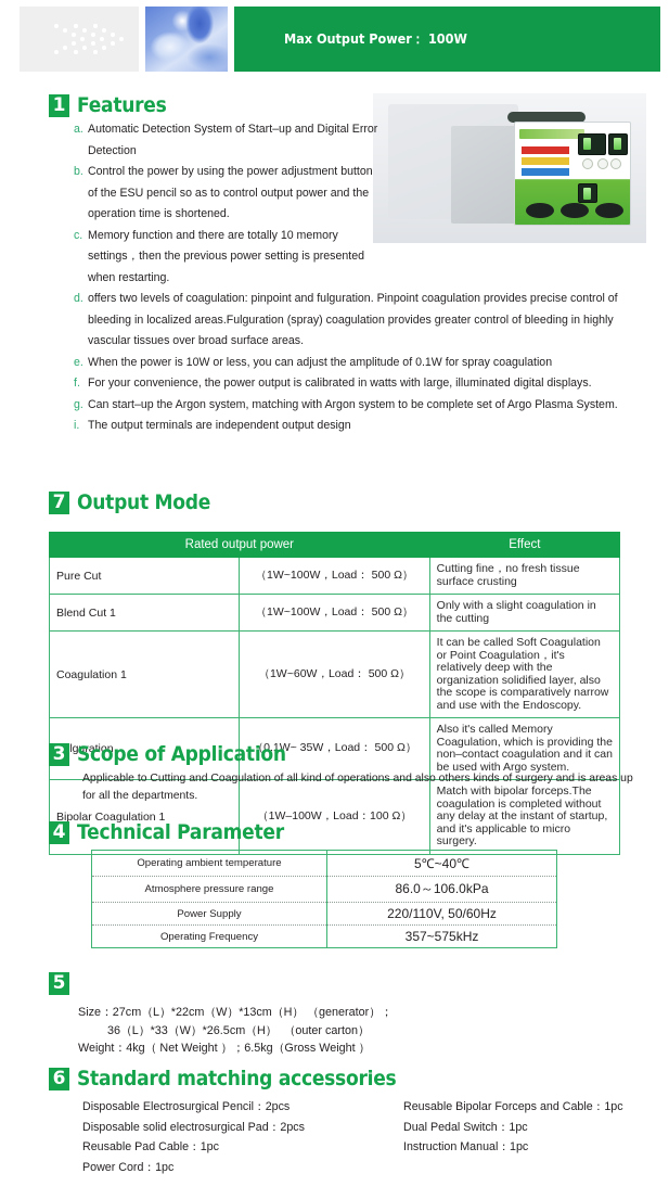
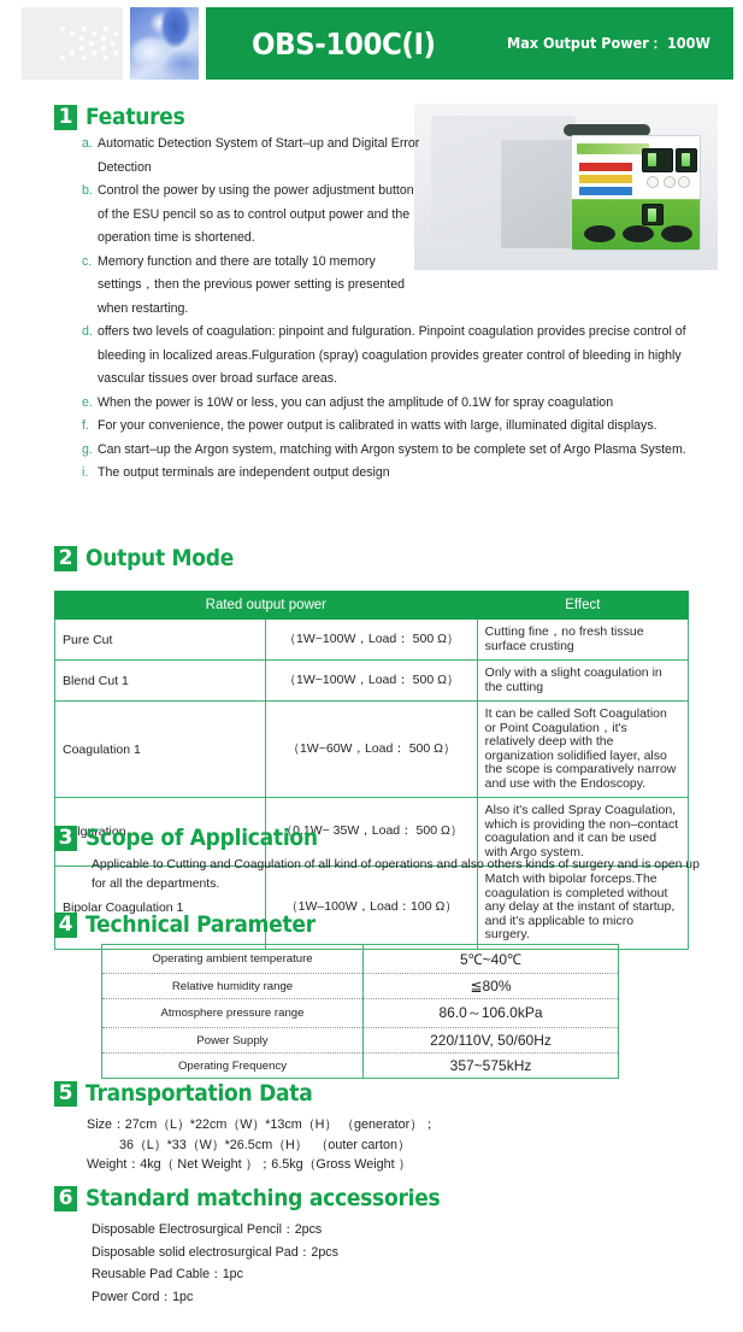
+ OBS-100C(I)
  Max Output Power： 100W
  1
  Features
  a.
  Automatic Detection System of Start–up and Digital Error Detection
  b.
  Control the power by using the power adjustment button of the ESU pencil so as to control output power and the operation time is shortened.
  c.
  Memory function and there are totally 10 memory settings，then the previous power setting is presented when restarting.
  d.
  offers two levels of coagulation: pinpoint and fulguration. Pinpoint coagulation provides precise control of bleeding in localized areas.Fulguration (spray) coagulation provides greater control of bleeding in highly vascular tissues over broad surface areas.
  e.
  When the power is 10W or less, you can adjust the amplitude of 0.1W for spray coagulation
  f.
  For your convenience, the power output is calibrated in watts with large, illuminated digital displays.
  g.
  Can start–up the Argon system, matching with Argon system to be complete set of Argo Plasma System.
  i.
  The output terminals are independent output design
- 7
+ 2
  Output Mode
  Rated output power	Effect
  Pure Cut	（1W~100W，Load： 500 Ω）	Cutting fine，no fresh tissue surface crusting
  Blend Cut 1	（1W~100W，Load： 500 Ω）	Only with a slight coagulation in the cutting
  Coagulation 1	（1W~60W，Load： 500 Ω）	It can be called Soft Coagulation or Point Coagulation，it's relatively deep with the organization solidified layer, also the scope is comparatively narrow and use with the Endoscopy.
- lguration	（0.1W~ 35W，Load： 500 Ω）	Also it's called Memory Coagulation, which is providing the non–contact coagulation and it can be used with Argo system.
+ lguration	（0.1W~ 35W，Load： 500 Ω）	Also it's called Spray Coagulation, which is providing the non–contact coagulation and it can be used with Argo system.
  Bipolar Coagulation 1	（1W–100W，Load：100 Ω）	Match with bipolar forceps.The coagulation is completed without any delay at the instant of startup, and it's applicable to micro surgery.
  3
  Scope of Application
- Applicable to Cutting and Coagulation of all kind of operations and also others kinds of surgery and is areas up for all the departments.
+ Applicable to Cutting and Coagulation of all kind of operations and also others kinds of surgery and is open up for all the departments.
  4
  Technical Parameter
  Operating ambient temperature	5℃~40℃
+ Relative humidity range	≦80%
  Atmosphere pressure range	86.0～106.0kPa
  Power Supply	220/110V, 50/60Hz
  Operating Frequency	357~575kHz
  5
+ Transportation Data
  Size：27cm（L）*22cm（W）*13cm（H） （generator）；
  36（L）*33（W）*26.5cm（H） （outer carton）
  Weight：4kg（ Net Weight ）；6.5kg（Gross Weight ）
  6
  Standard matching accessories
  Disposable Electrosurgical Pencil：2pcs
  Disposable solid electrosurgical Pad：2pcs
  Reusable Pad Cable：1pc
  Power Cord：1pc
- Reusable Bipolar Forceps and Cable：1pc
- Dual Pedal Switch：1pc
- Instruction Manual：1pc
